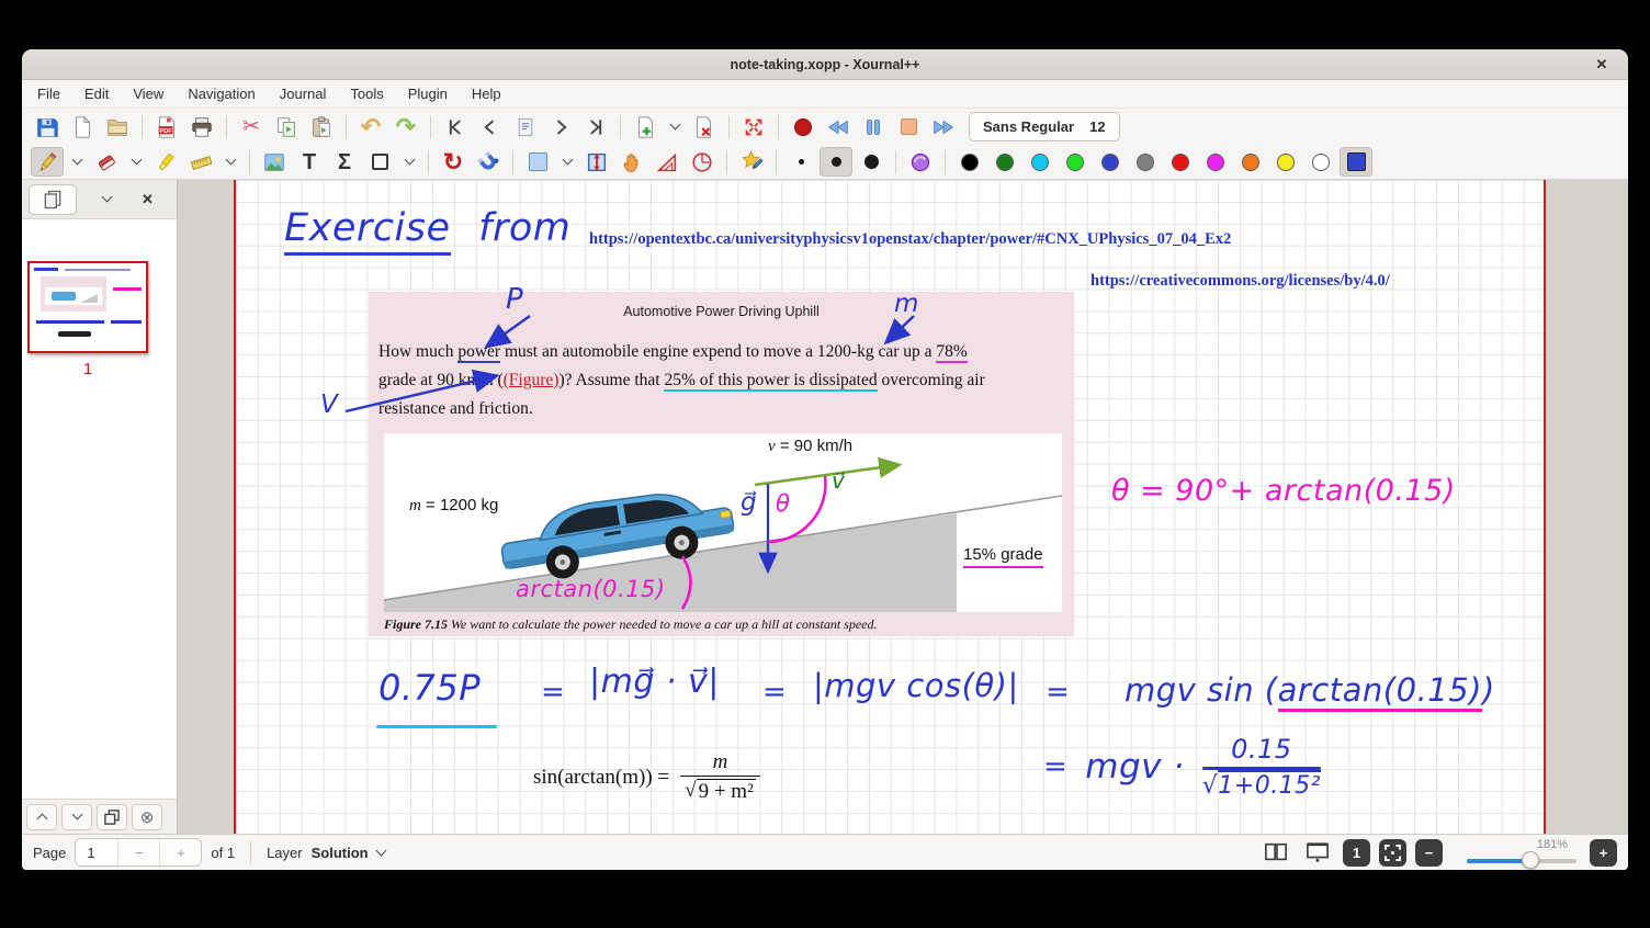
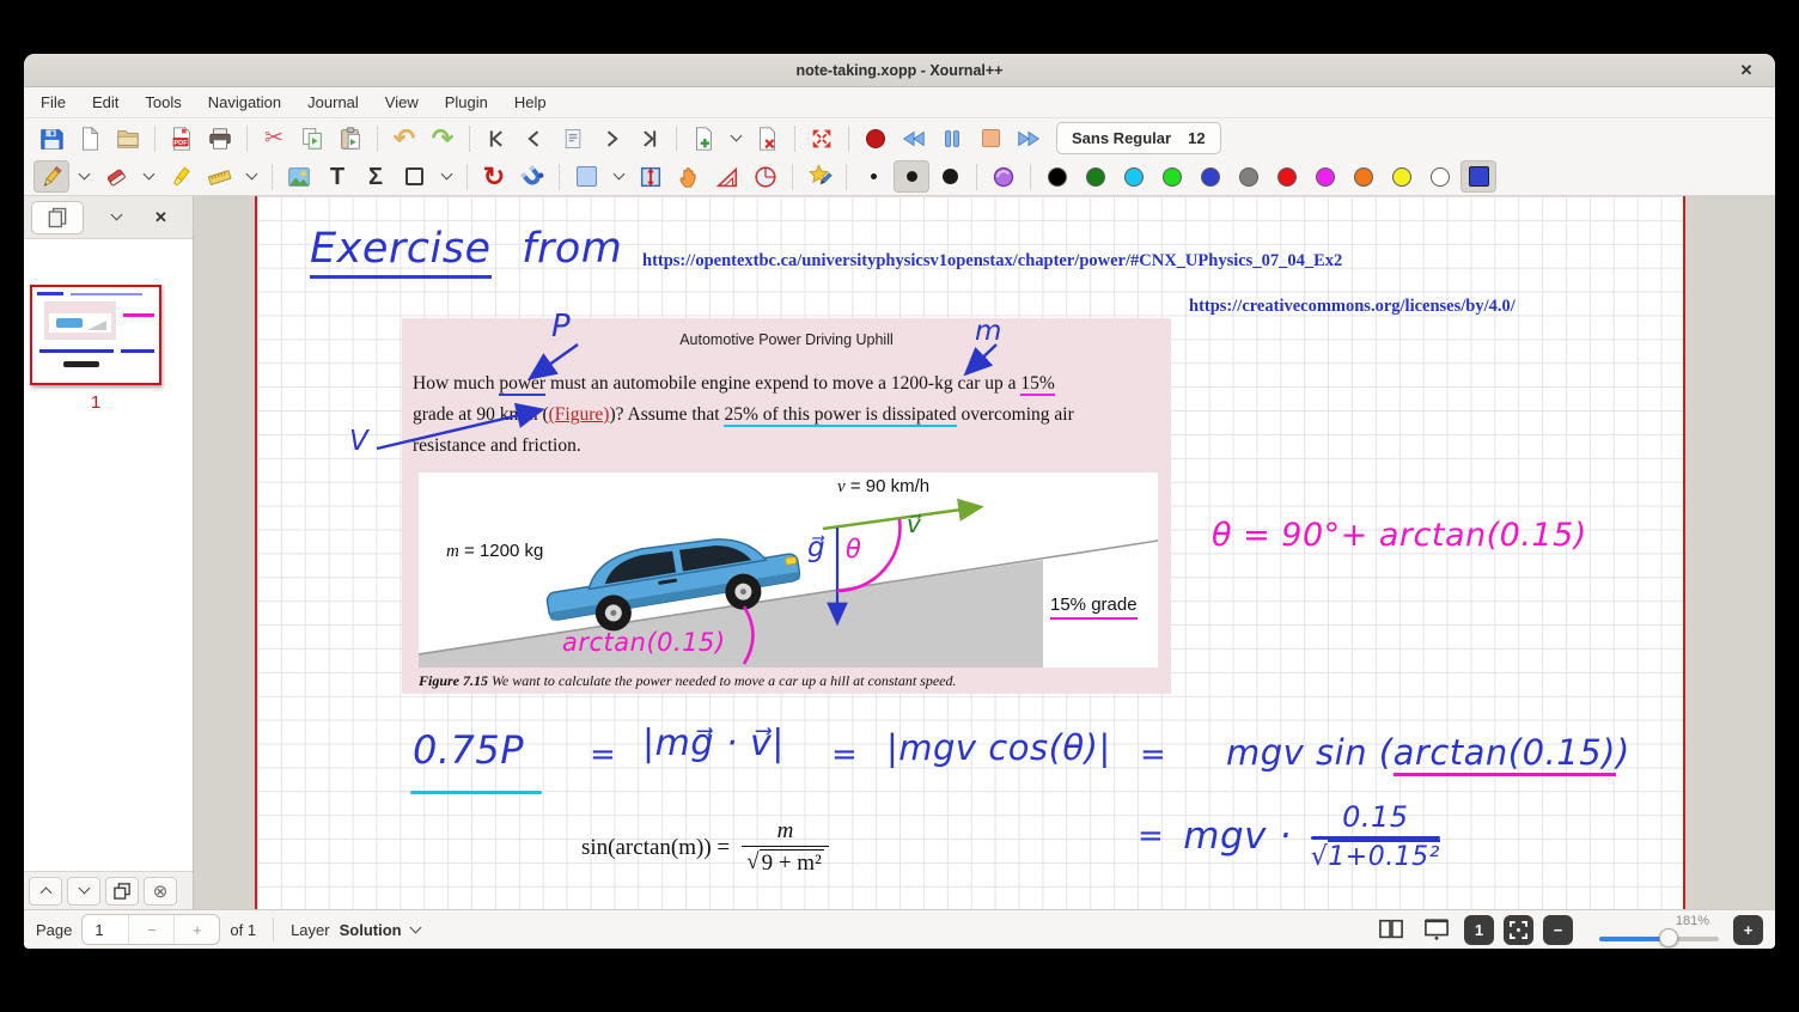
  note-taking.xopp - Xournal++
  ✕
  File
  Edit
- View
+ Tools
  Navigation
  Journal
- Tools
+ View
  Plugin
  Help
  ✂
  ↶
  ↷
  Sans Regular
  12
  T
  Σ
  ↻
  ✕
  1
  ⊗
  Exercise from
  https://opentextbc.ca/universityphysicsv1openstax/chapter/power/#CNX_UPhysics_07_04_Ex2
  https://creativecommons.org/licenses/by/4.0/
  Automotive Power Driving Uphill
- How much power must an automobile engine expend to move a 1200-kg car up a 78%
+ How much power must an automobile engine expend to move a 1200-kg car up a 15%
  grade at 90 kh ((Figure))? Assume that 25% of this power is dissipated overcoming air
  resistance and friction.
  m = 1200 kg
  v = 90 km/h
  g⃗
  θ
  v⃗
  arctan(0.15)
  15% grade
  Figure 7.15 We want to calculate the power needed to move a car up a hill at constant speed.
  P
  m
  V
  θ = 90°+ arctan(0.15)
  0.75P
  =
  |mg⃗ · v⃗|
  =
  |mgv cos(θ)|
  =
  mgv sin (arctan(0.15))
  sin(arctan(m)) =
  m
  √
  9 + m²
  =
  mgv ·
  0.15
  √1+0.15²
  Page
  1
  −
  +
  of 1
  Layer
  Solution
  1
  −
  181%
  +
